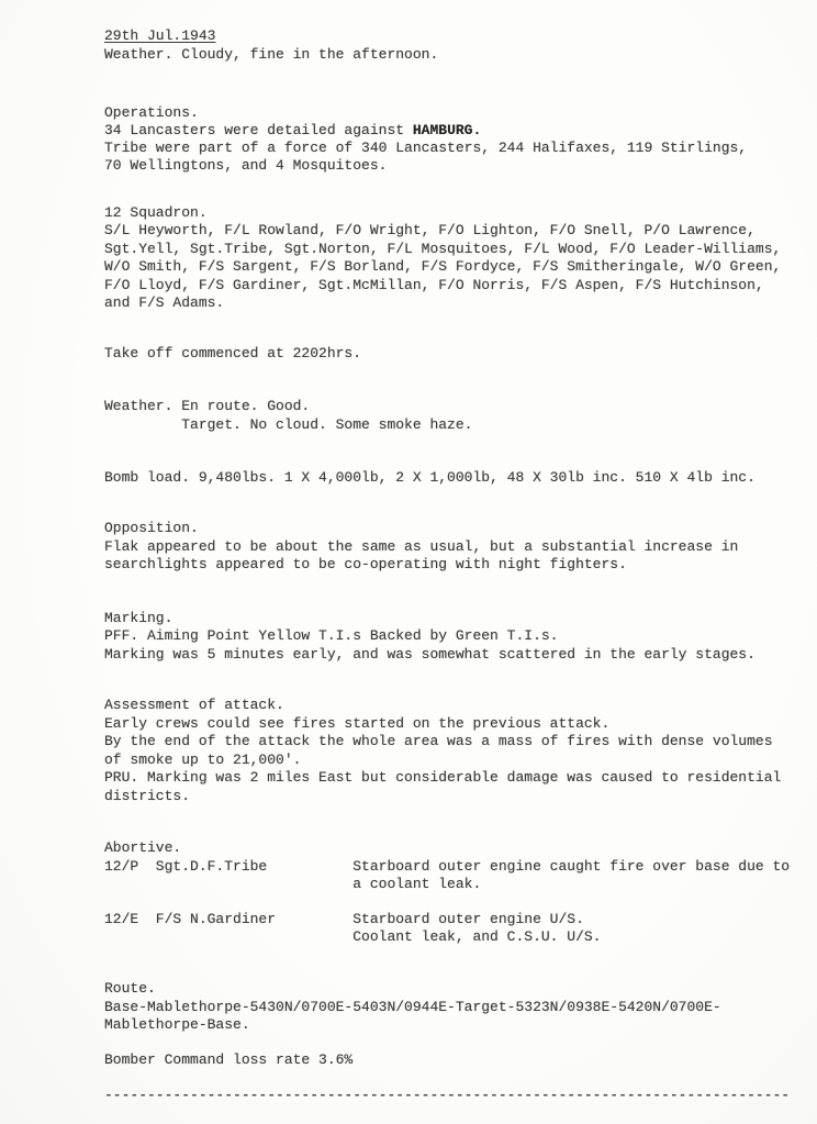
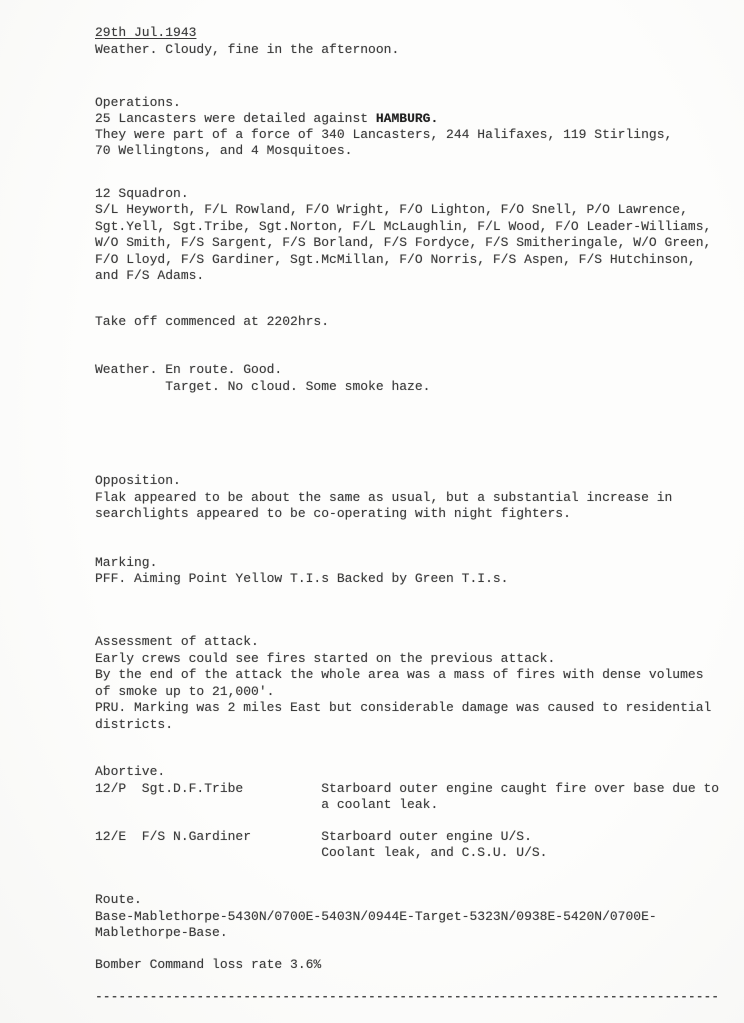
  29th Jul.1943
  Weather. Cloudy, fine in the afternoon.
  Operations.
- 34 Lancasters were detailed against HAMBURG.
+ 25 Lancasters were detailed against HAMBURG.
- Tribe were part of a force of 340 Lancasters, 244 Halifaxes, 119 Stirlings,
+ They were part of a force of 340 Lancasters, 244 Halifaxes, 119 Stirlings,
  70 Wellingtons, and 4 Mosquitoes.
  12 Squadron.
  S/L Heyworth, F/L Rowland, F/O Wright, F/O Lighton, F/O Snell, P/O Lawrence,
- Sgt.Yell, Sgt.Tribe, Sgt.Norton, F/L Mosquitoes, F/L Wood, F/O Leader-Williams,
+ Sgt.Yell, Sgt.Tribe, Sgt.Norton, F/L McLaughlin, F/L Wood, F/O Leader-Williams,
  W/O Smith, F/S Sargent, F/S Borland, F/S Fordyce, F/S Smitheringale, W/O Green,
  F/O Lloyd, F/S Gardiner, Sgt.McMillan, F/O Norris, F/S Aspen, F/S Hutchinson,
  and F/S Adams.
  Take off commenced at 2202hrs.
  Weather. En route. Good.
  Target. No cloud. Some smoke haze.
- Bomb load. 9,480lbs. 1 X 4,000lb, 2 X 1,000lb, 48 X 30lb inc. 510 X 4lb inc.
  Opposition.
  Flak appeared to be about the same as usual, but a substantial increase in
  searchlights appeared to be co-operating with night fighters.
  Marking.
  PFF. Aiming Point Yellow T.I.s Backed by Green T.I.s.
- Marking was 5 minutes early, and was somewhat scattered in the early stages.
  Assessment of attack.
  Early crews could see fires started on the previous attack.
  By the end of the attack the whole area was a mass of fires with dense volumes
  of smoke up to 21,000'.
  PRU. Marking was 2 miles East but considerable damage was caused to residential
  districts.
  Abortive.
  12/P Sgt.D.F.Tribe Starboard outer engine caught fire over base due to
  a coolant leak.
  12/E F/S N.Gardiner Starboard outer engine U/S.
  Coolant leak, and C.S.U. U/S.
  Route.
  Base-Mablethorpe-5430N/0700E-5403N/0944E-Target-5323N/0938E-5420N/0700E-
  Mablethorpe-Base.
  Bomber Command loss rate 3.6%
  --------------------------------------------------------------------------------
